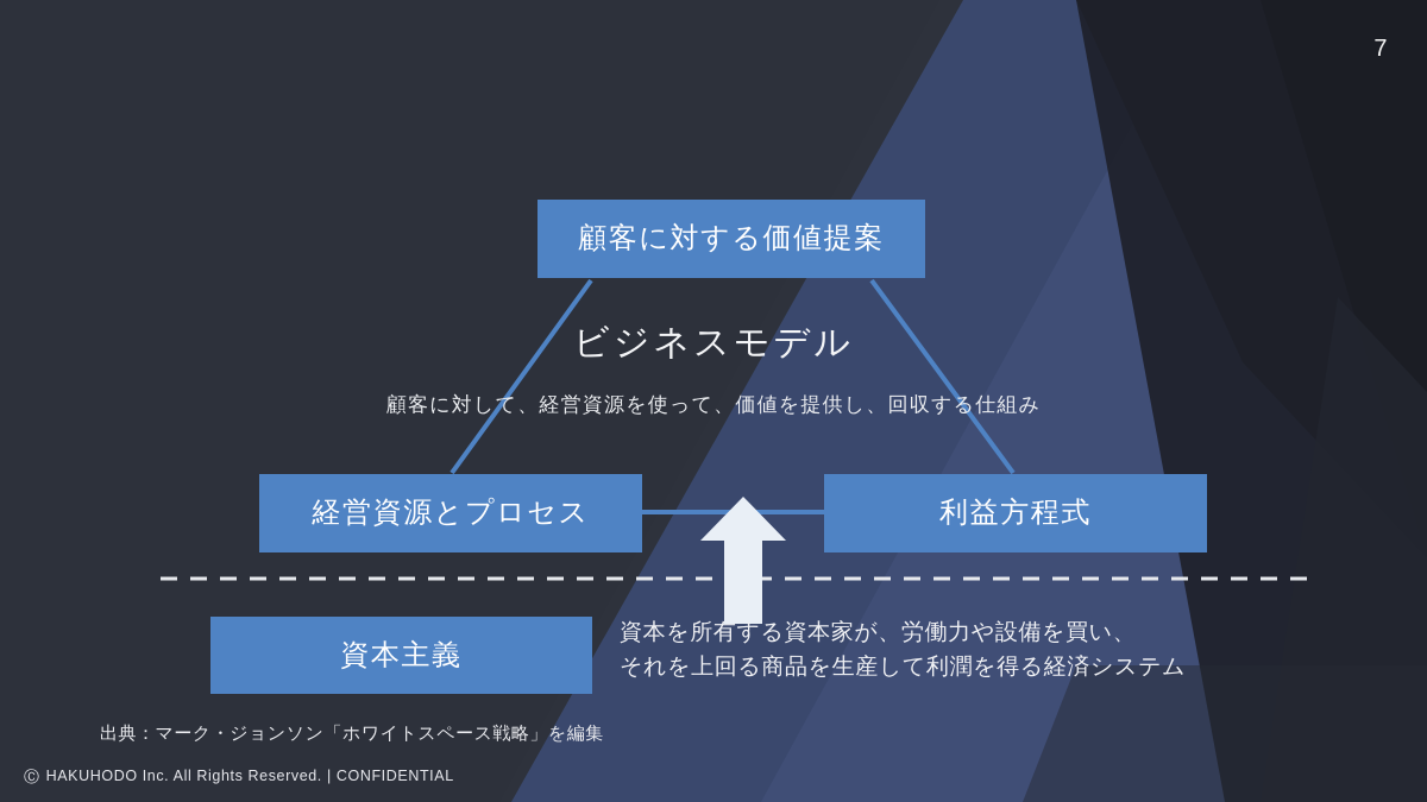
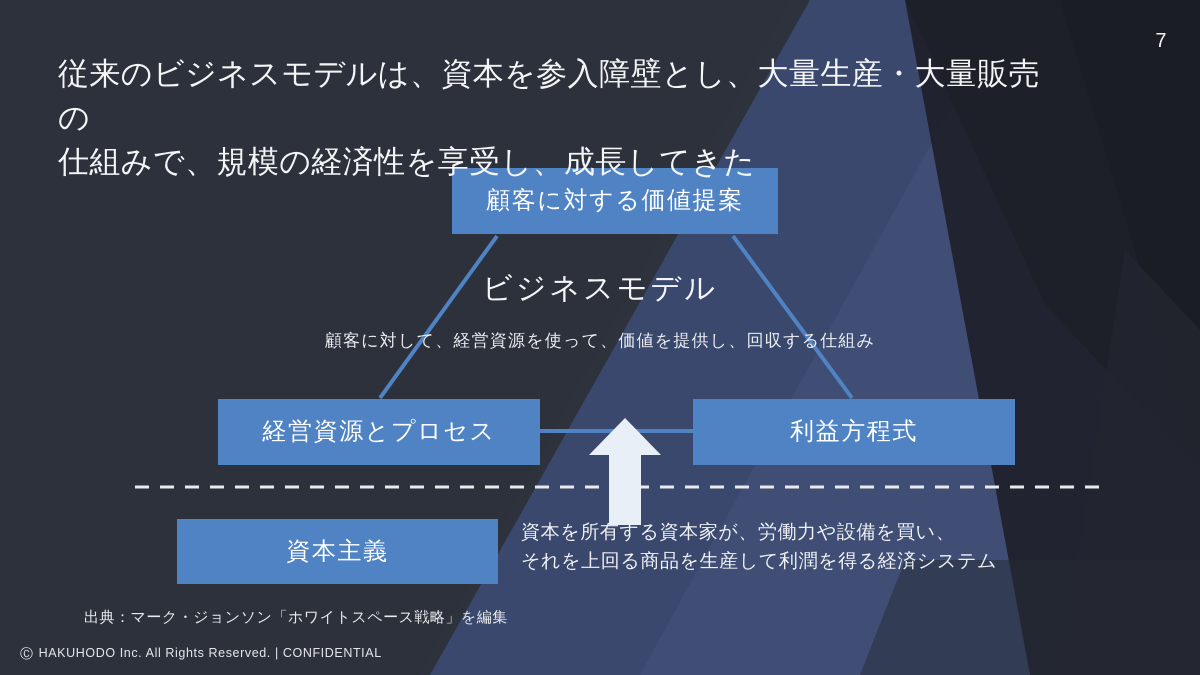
  7
+ 従来のビジネスモデルは、資本を参入障壁とし、大量生産・大量販売の
+ 仕組みで、規模の経済性を享受し、成長してきた
  顧客に対する価値提案
  経営資源とプロセス
  利益方程式
  資本主義
  ビジネスモデル
  顧客に対して、経営資源を使って、価値を提供し、回収する仕組み
  資本を所有する資本家が、労働力や設備を買い、
  それを上回る商品を生産して利潤を得る経済システム
  出典：マーク・ジョンソン「ホワイトスペース戦略」を編集
  Ⓒ
  HAKUHODO Inc. All Rights Reserved. | CONFIDENTIAL
